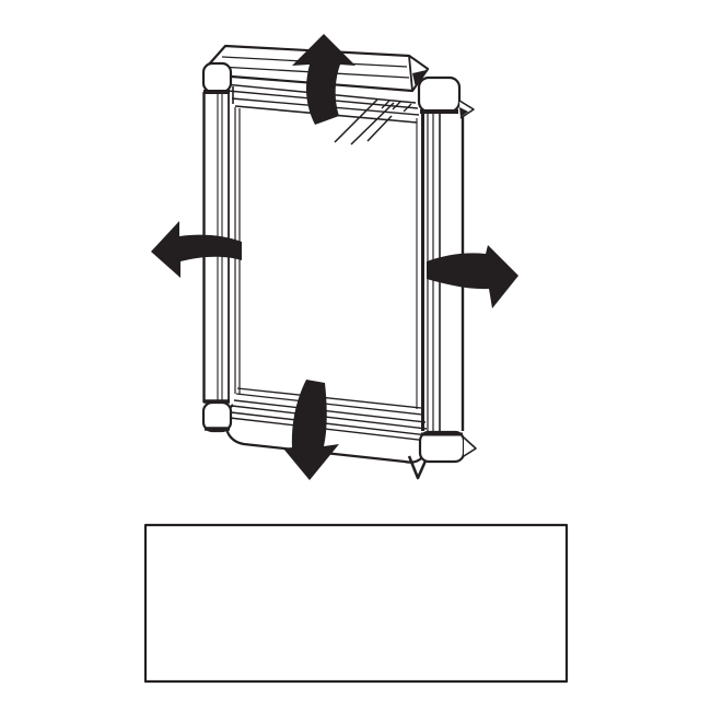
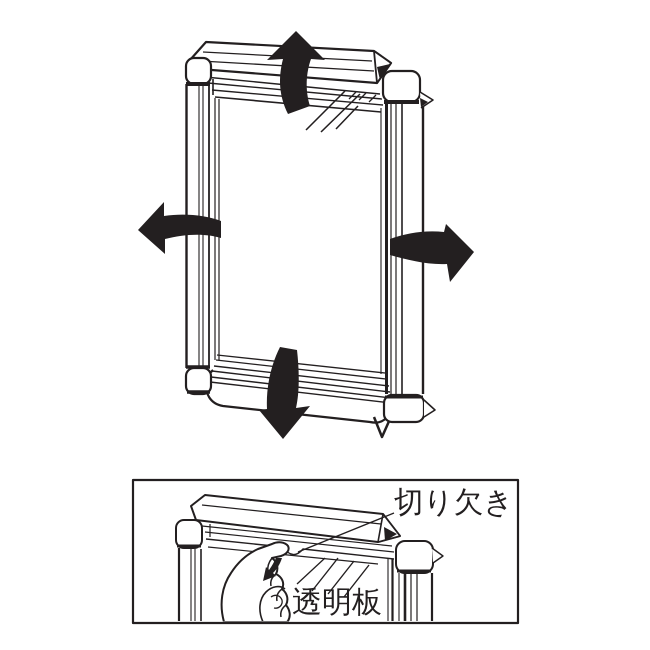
+ 切り欠き
+ 透明板
